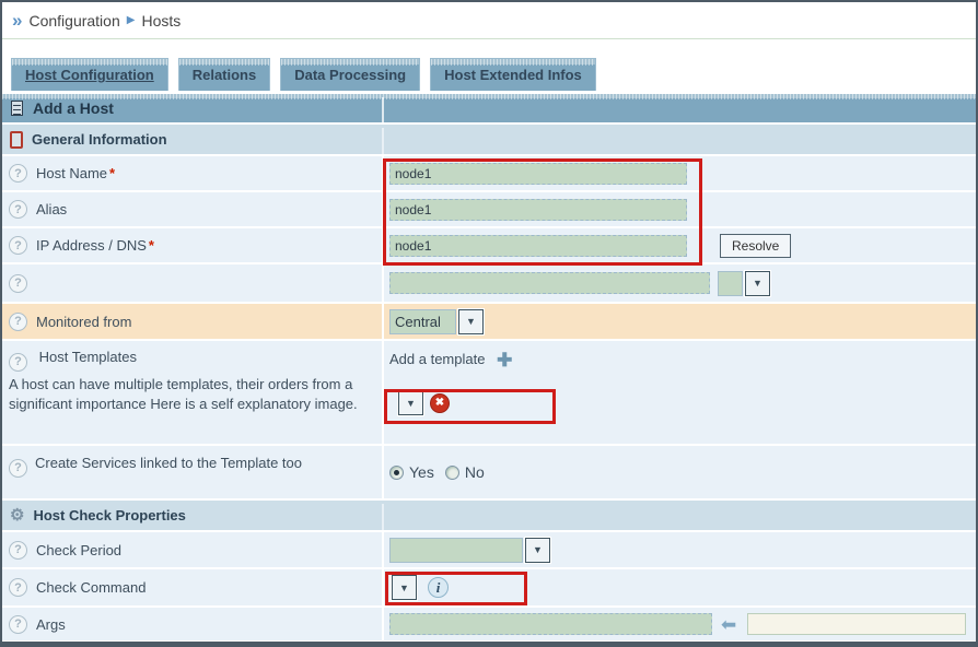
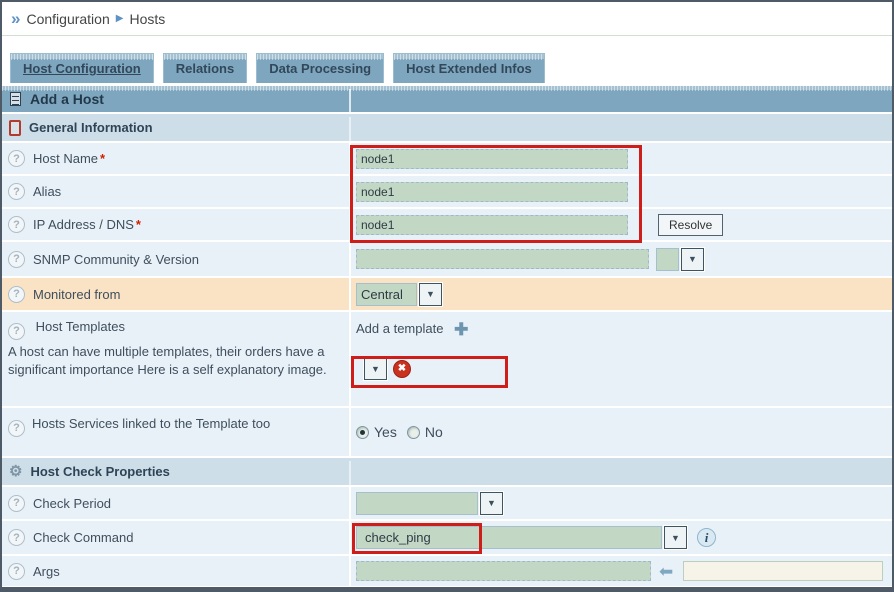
  »
  Configuration
  ▶
  Hosts
  Host Configuration
  Relations
  Data Processing
  Host Extended Infos
  Add a Host
  General Information
  ?
  Host Name *
  node1
  ?
  Alias
  node1
  ?
  IP Address / DNS *
  node1
  Resolve
  ?
+ SNMP Community & Version
  ▼
  ?
  Monitored from
  Central
  ▼
  ? Host Templates
- A host can have multiple templates, their orders from a significant importance Here is a self explanatory image.
+ A host can have multiple templates, their orders have a significant importance Here is a self explanatory image.
  Add a template ✚
  ▼
  ✖
- ? Create Services linked to the Template too
+ ? Hosts Services linked to the Template too
  Yes
  No
  ⚙
  Host Check Properties
  ?
  Check Period
  ▼
  ?
  Check Command
+ check_ping
  ▼
  i
  ?
  Args
  ⬅
